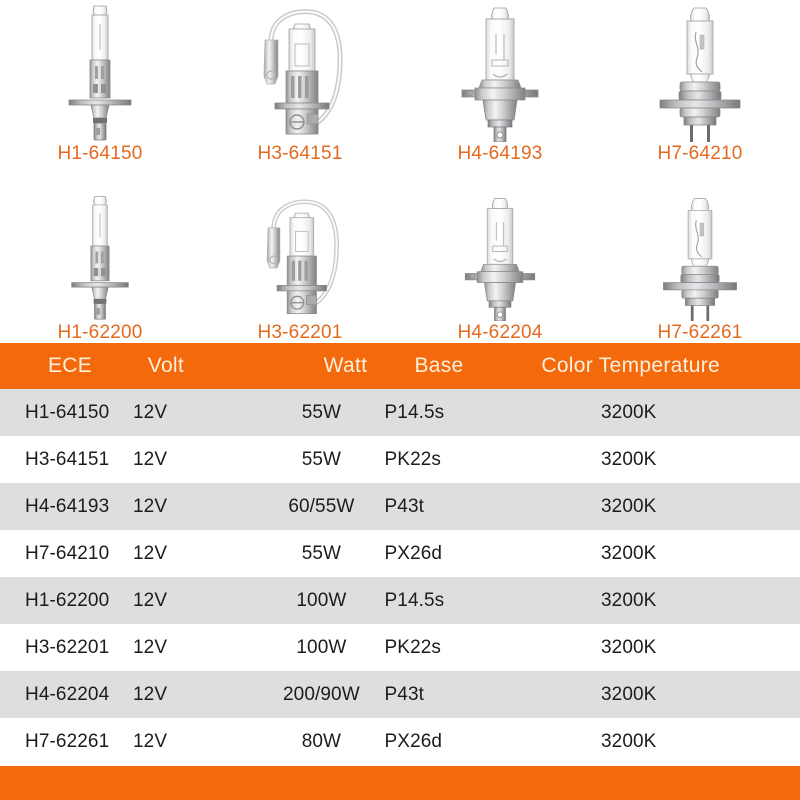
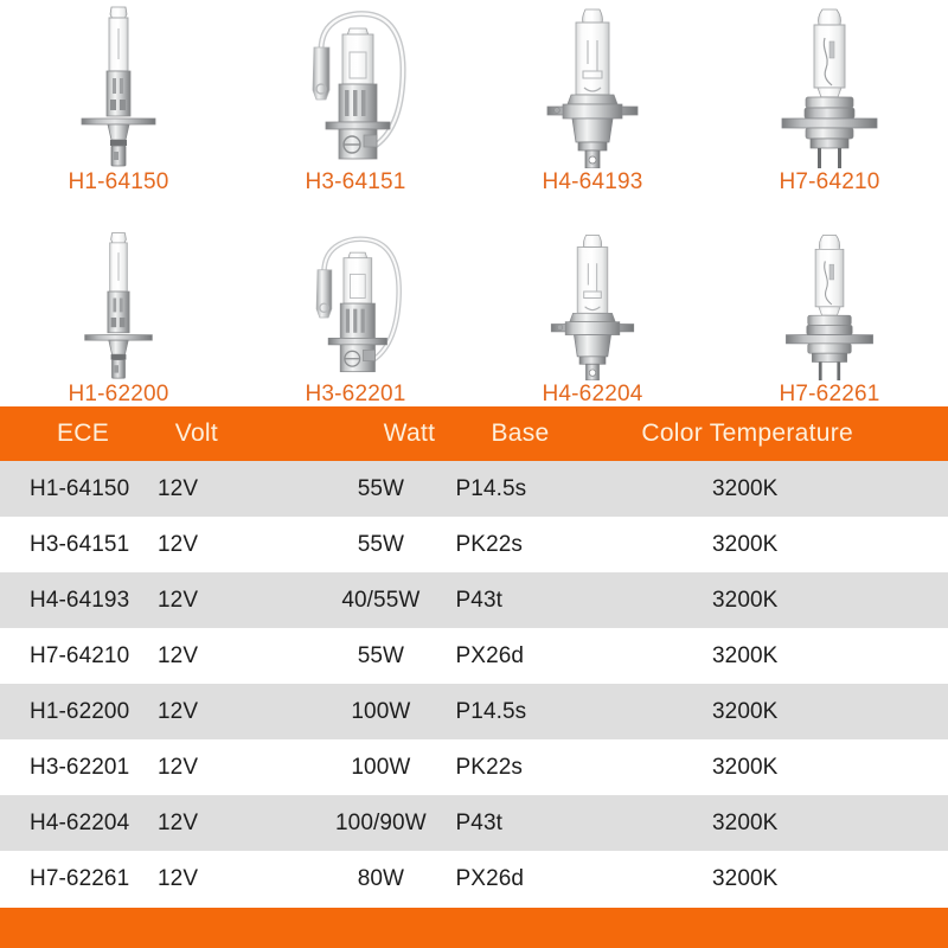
  H1-64150
  H3-64151
  H4-64193
  H7-64210
  H1-62200
  H3-62201
  H4-62204
  H7-62261
  ECE
  Volt
  Watt
  Base
  Color Temperature
  H1-64150
  12V
  55W
  P14.5s
  3200K
  H3-64151
  12V
  55W
  PK22s
  3200K
  H4-64193
  12V
- 60/55W
+ 40/55W
  P43t
  3200K
  H7-64210
  12V
  55W
  PX26d
  3200K
  H1-62200
  12V
  100W
  P14.5s
  3200K
  H3-62201
  12V
  100W
  PK22s
  3200K
  H4-62204
  12V
- 200/90W
+ 100/90W
  P43t
  3200K
  H7-62261
  12V
  80W
  PX26d
  3200K
